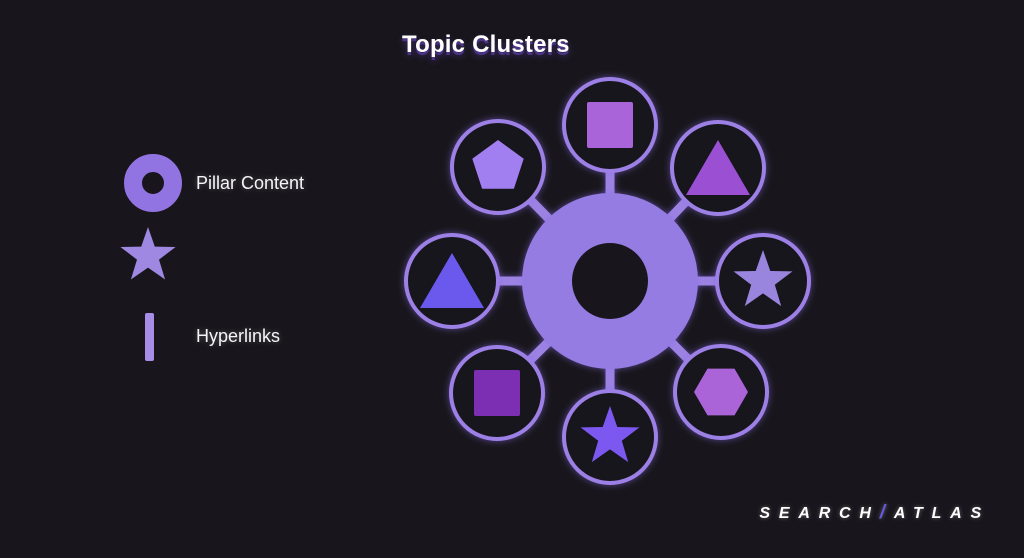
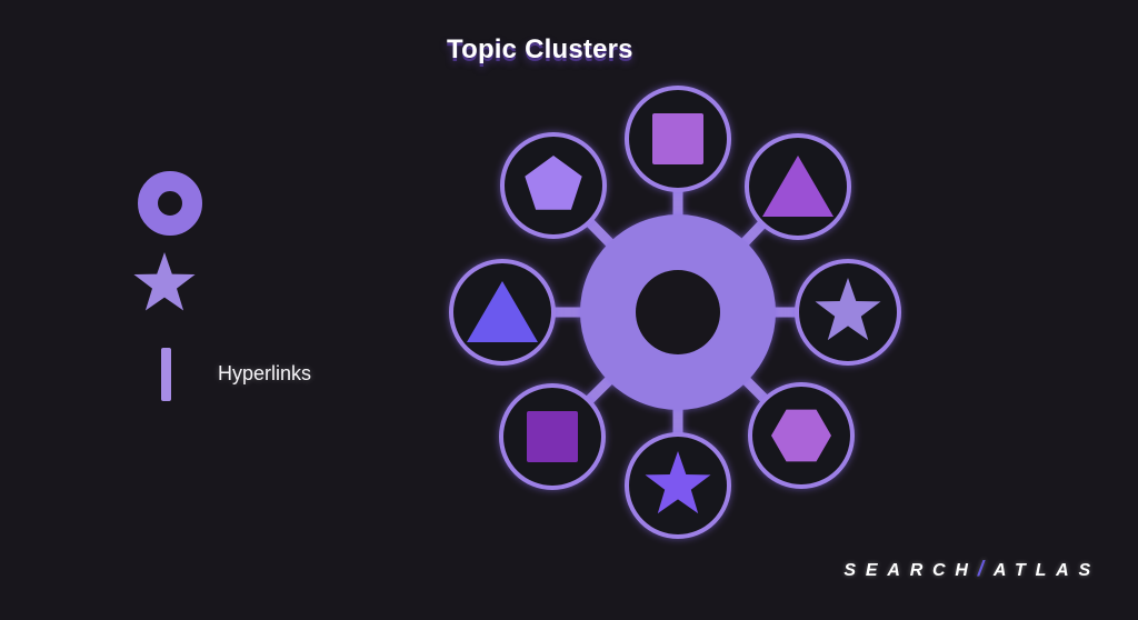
  Topic Clusters
- Pillar Content
  Hyperlinks
  SEARCH/ATLAS
